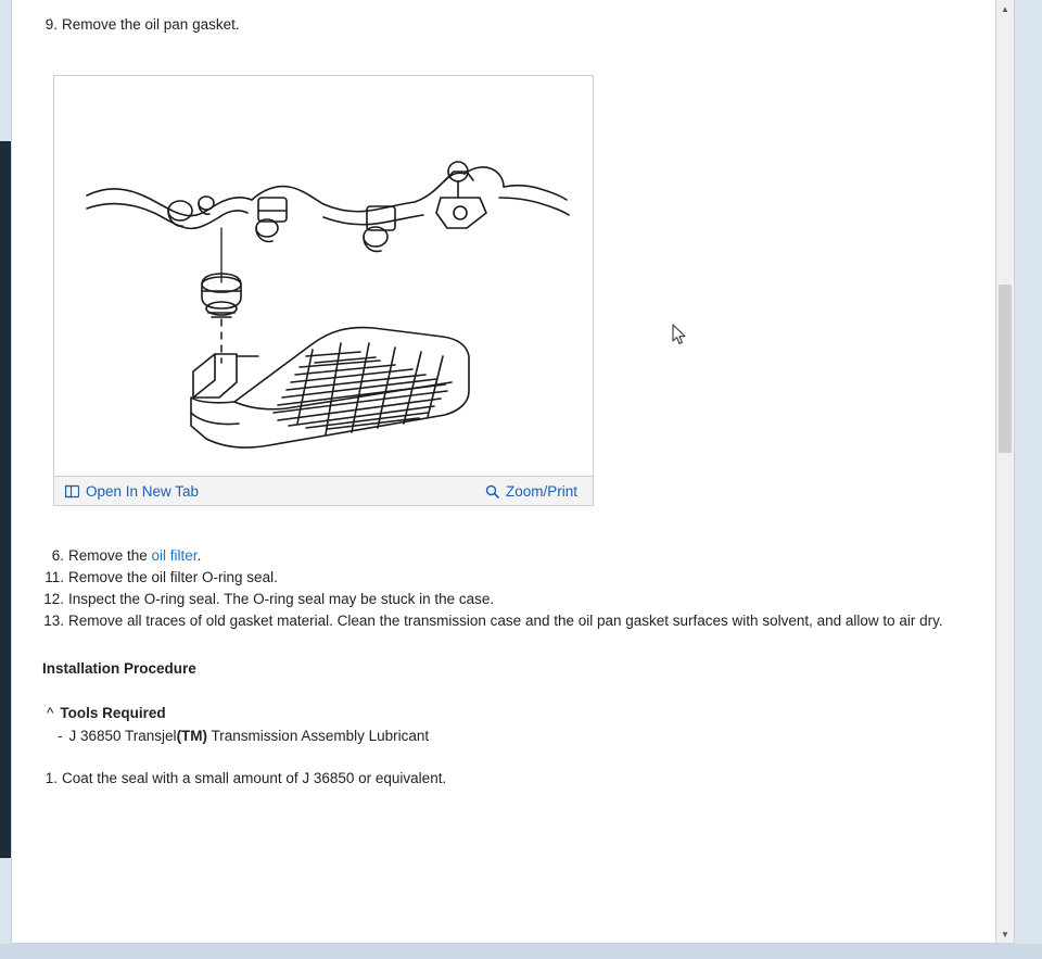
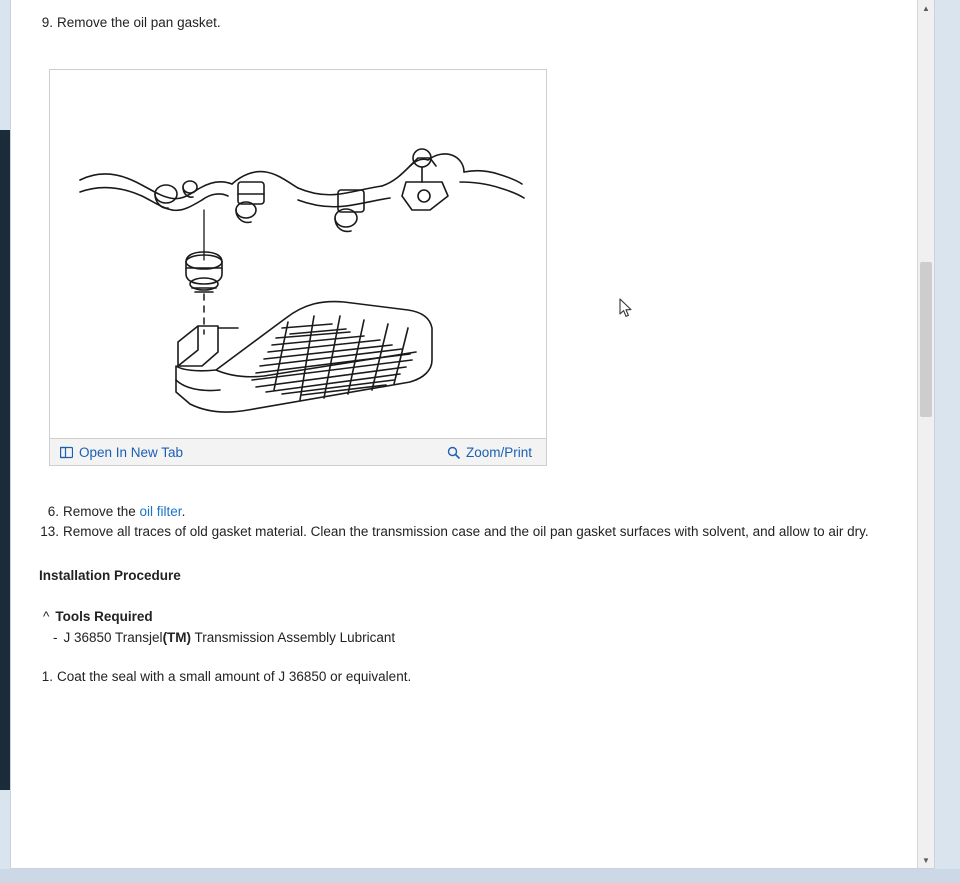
  9. Remove the oil pan gasket.
  Open In New Tab
  Zoom/Print
  6. Remove the oil filter.
- 11. Remove the oil filter O-ring seal.
- 12. Inspect the O-ring seal. The O-ring seal may be stuck in the case.
  13. Remove all traces of old gasket material. Clean the transmission case and the oil pan gasket surfaces with solvent, and allow to air dry.
  Installation Procedure
  ^ Tools Required
  - J 36850 Transjel(TM) Transmission Assembly Lubricant
  1. Coat the seal with a small amount of J 36850 or equivalent.
  ▲
  ▼
